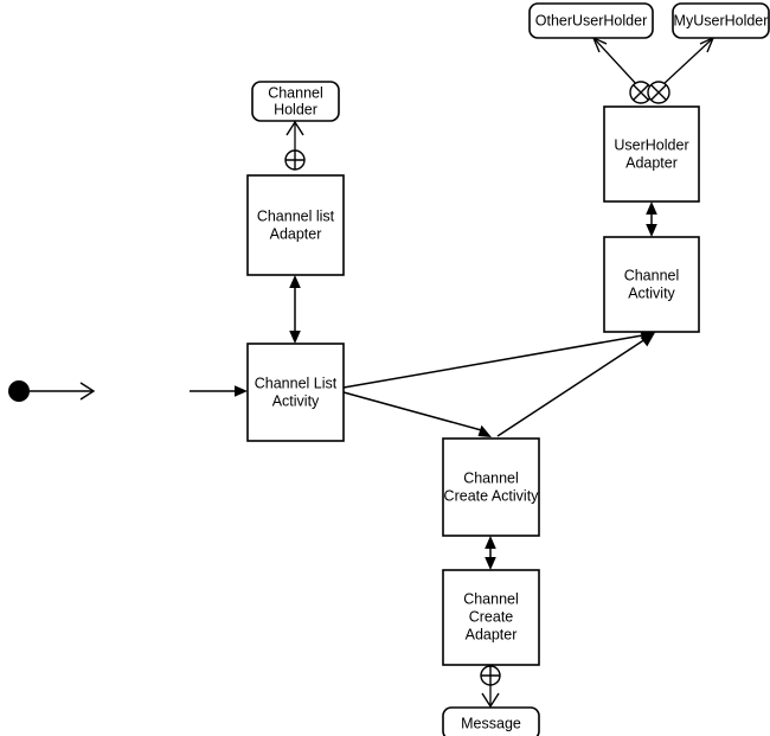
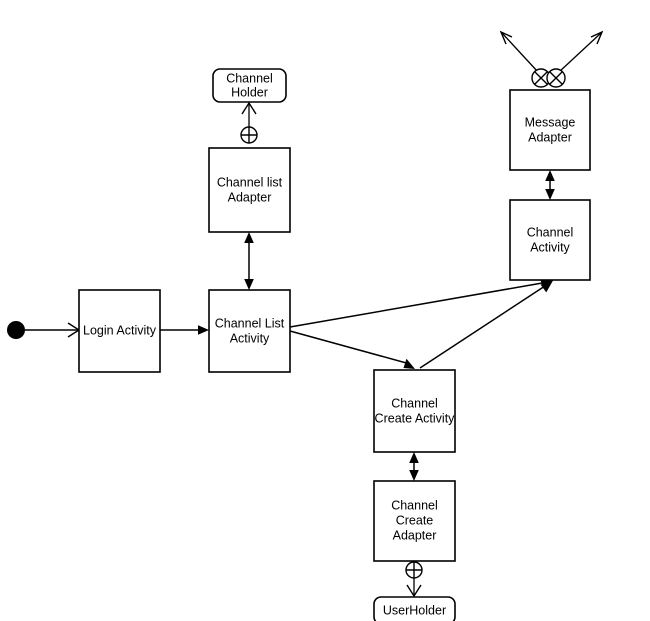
+ Login Activity
  Channel List
  Activity
  Channel list
  Adapter
  Channel
  Holder
  Channel
  Create Activity
  Channel
  Create
  Adapter
- Message
+ UserHolder
  Channel
  Activity
- UserHolder
+ Message
  Adapter
- OtherUserHolder
- MyUserHolder
